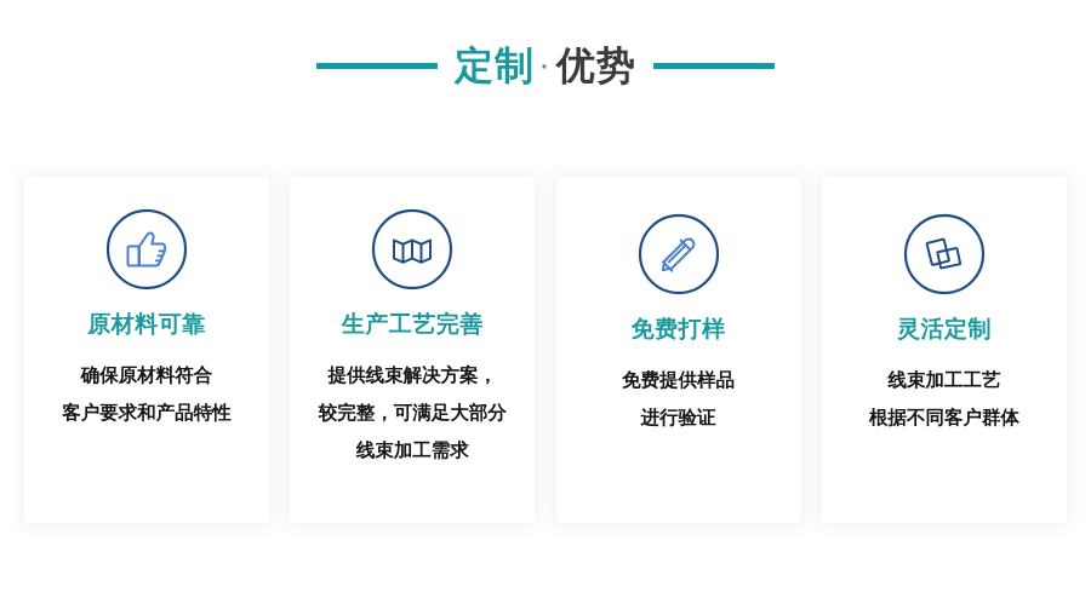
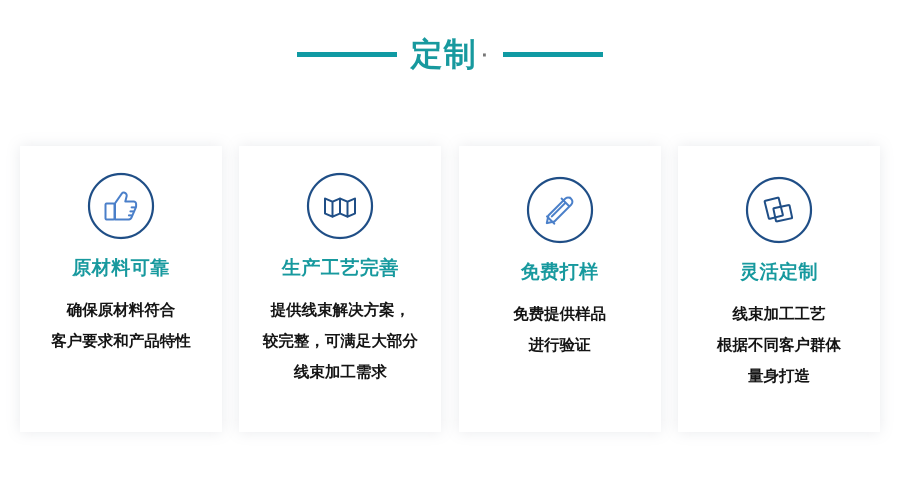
  定制
  ·
- 优势
  原材料可靠
  确保原材料符合
  客户要求和产品特性
  生产工艺完善
  提供线束解决方案，
  较完整，可满足大部分
  线束加工需求
  免费打样
  免费提供样品
  进行验证
  灵活定制
  线束加工工艺
  根据不同客户群体
+ 量身打造
